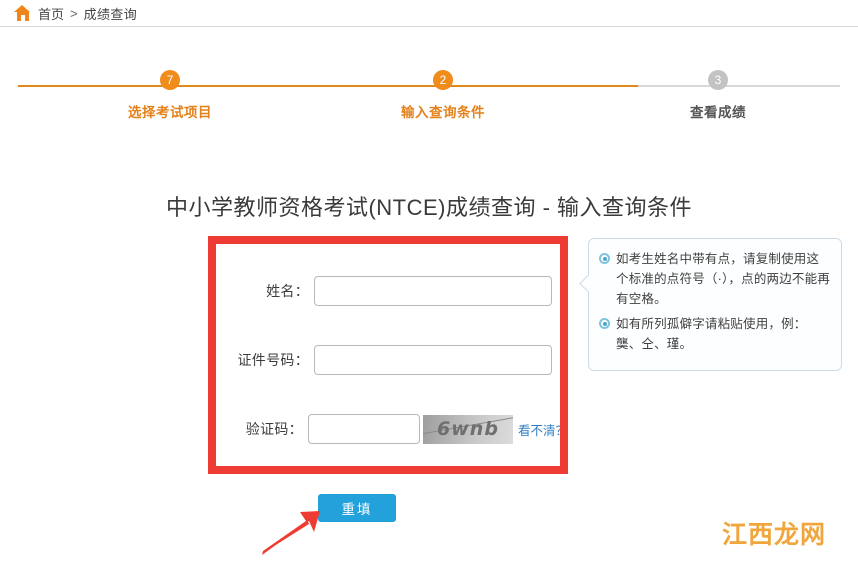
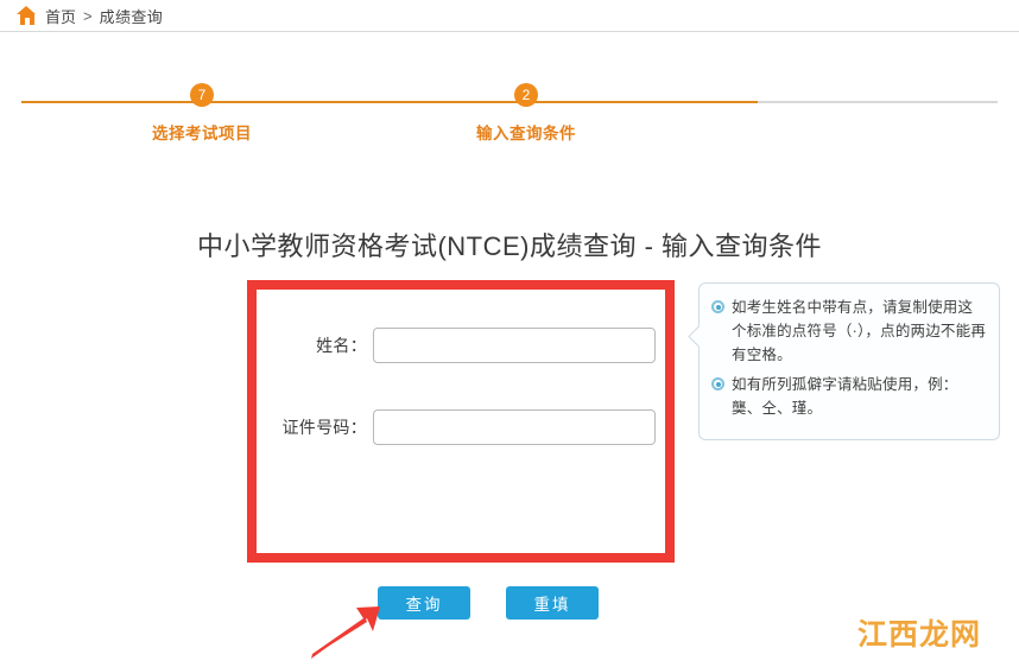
  首页
  >
  成绩查询
  7
  选择考试项目
  2
  输入查询条件
- 3
- 查看成绩
  中小学教师资格考试(NTCE)成绩查询 - 输入查询条件
  姓名：
  证件号码：
- 验证码：
- 6wnb
- 看不清？
  如考生姓名中带有点，请复制使用这个标准的点符号（·），点的两边不能再有空格。
  如有所列孤僻字请粘贴使用，例：龑、仝、瑾。
+ 查询
  重填
  江西龙网
